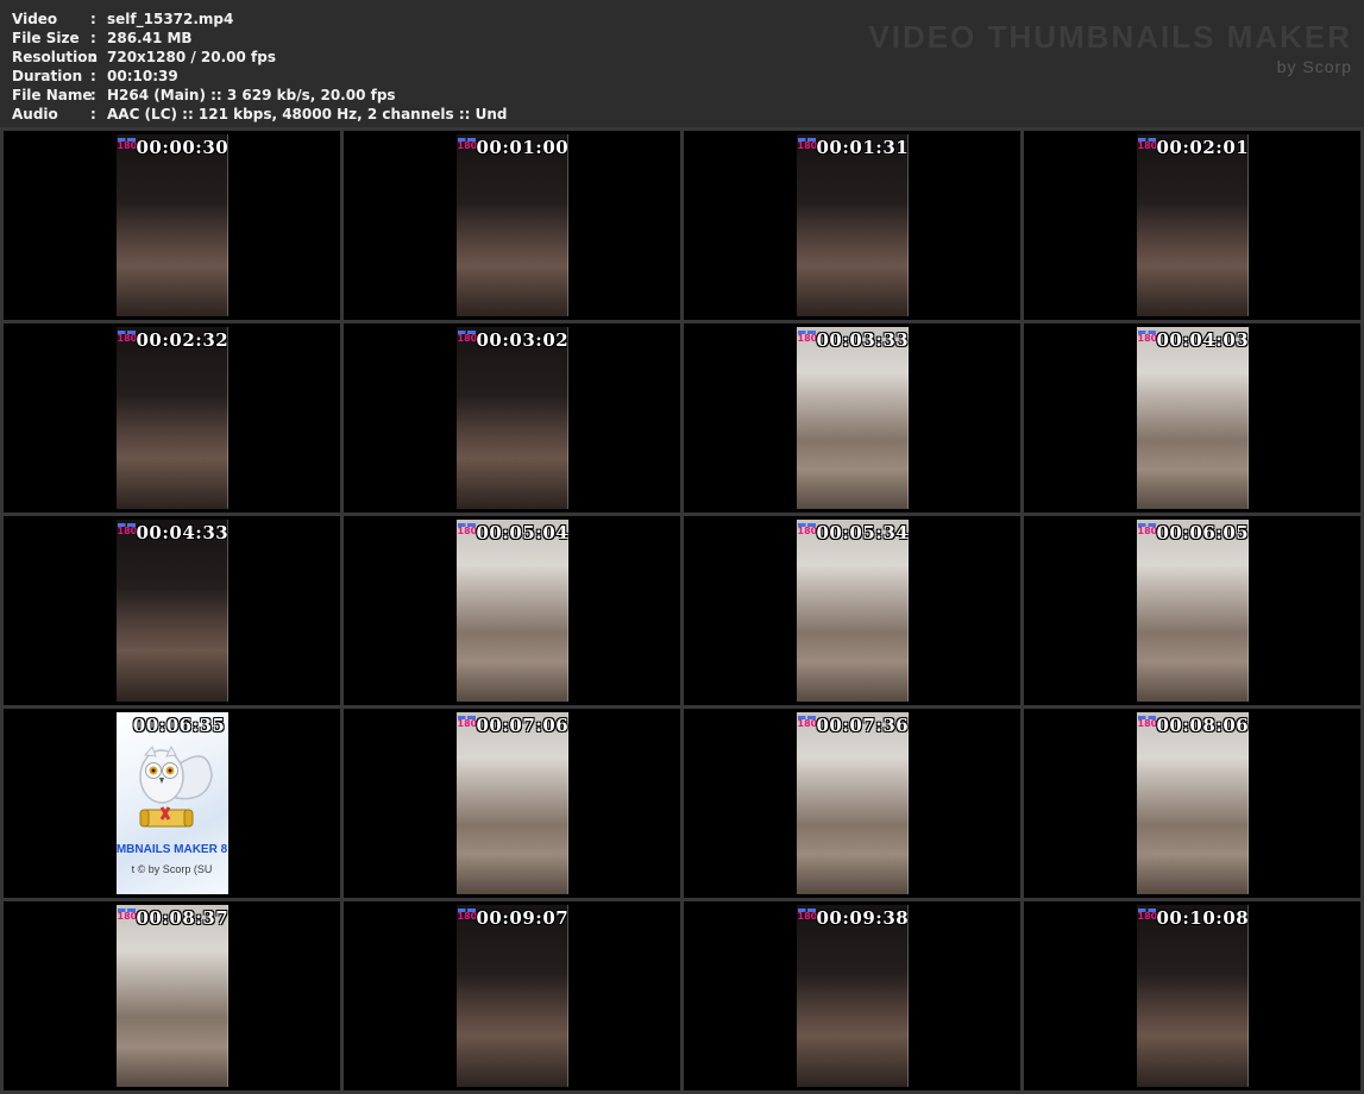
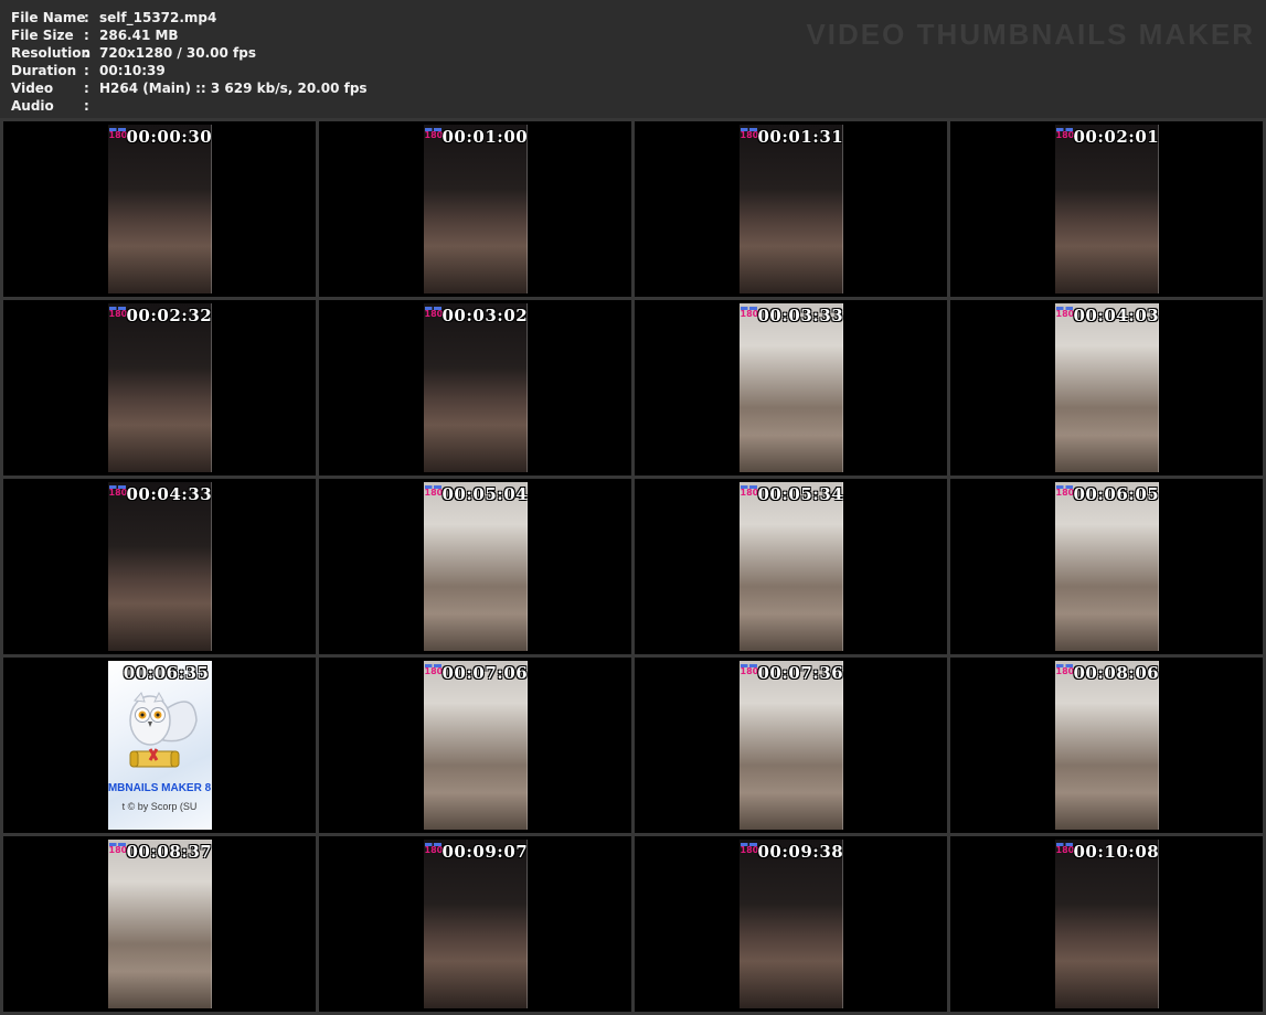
- Video
+ File Name
  :
  self_15372.mp4
  File Size
  :
  286.41 MB
  Resolutio
  :
- 720x1280 / 20.00 fps
+ 720x1280 / 30.00 fps
  Duration
  :
  00:10:39
- File Name
+ Video
  :
  H264 (Main) :: 3 629 kb/s, 20.00 fps
  Audio
  :
- AAC (LC) :: 121 kbps, 48000 Hz, 2 channels :: Und
- by Scorp
  180
  00:00:30
  180
  00:01:00
  180
  00:01:31
  180
  00:02:01
  180
  00:02:32
  180
  00:03:02
  180
  00:03:33
  180
  00:04:03
  180
  00:04:33
  180
  00:05:04
  180
  00:05:34
  180
  00:06:05
  MBNAILS MAKER 8
  t © by Scorp (SU
  00:06:35
  180
  00:07:06
  180
  00:07:36
  180
  00:08:06
  180
  00:08:37
  180
  00:09:07
  180
  00:09:38
  180
  00:10:08
